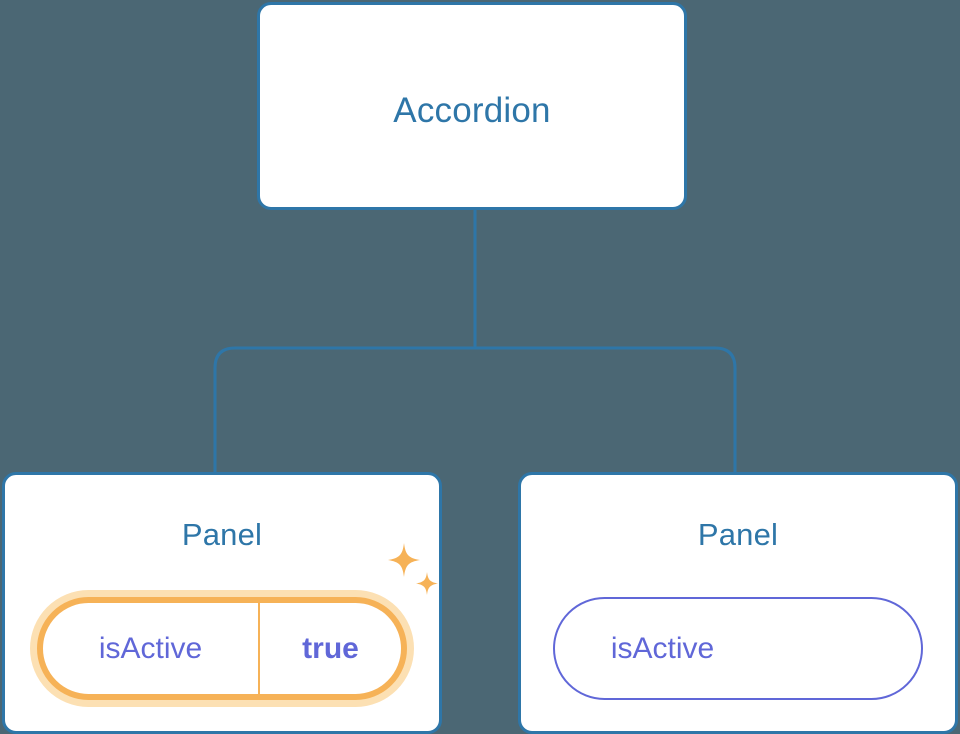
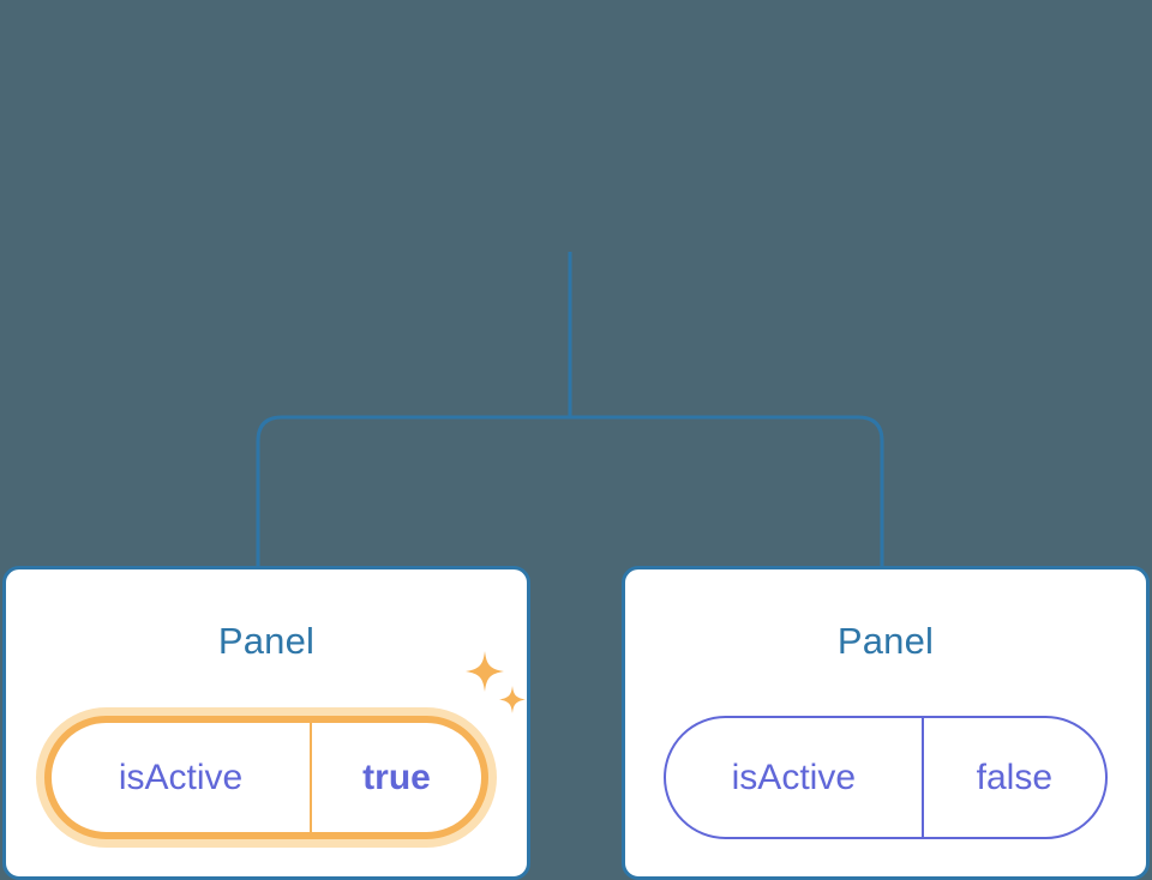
- Accordion
  Panel
  isActive
  true
  Panel
  isActive
+ false
